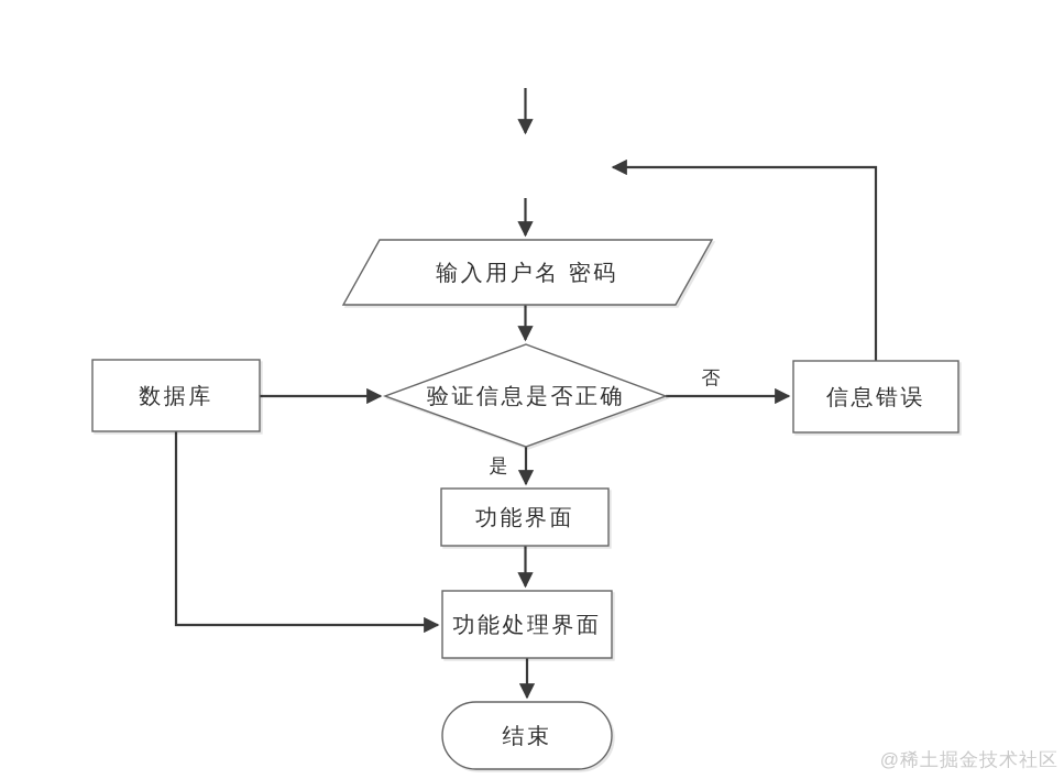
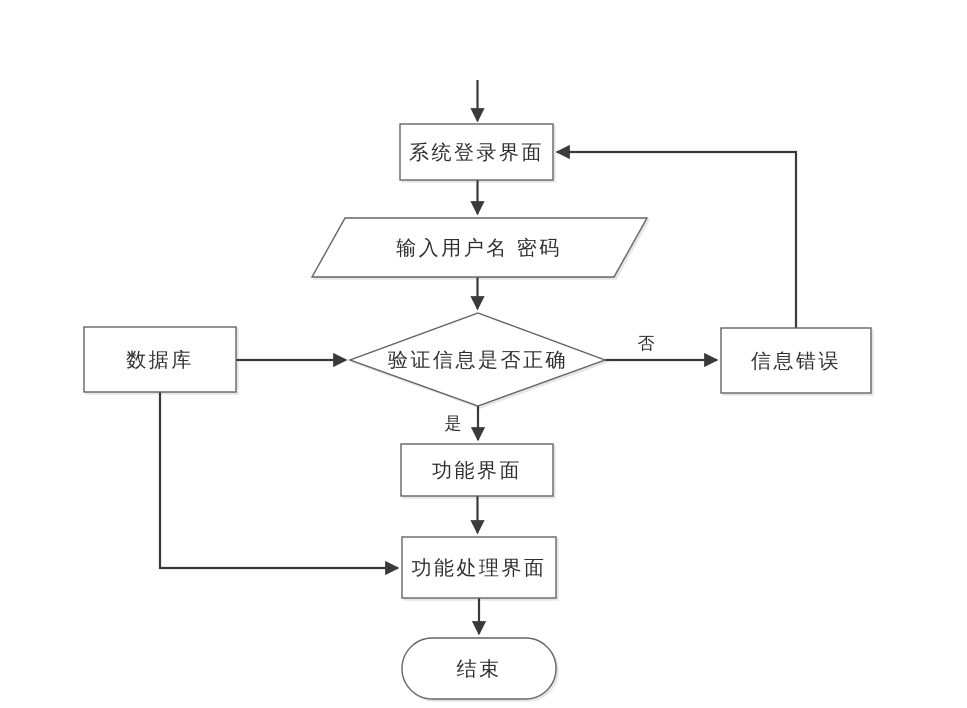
+ 系统登录界面
  输入用户名 密码
  验证信息是否正确
  数据库
  信息错误
  功能界面
  功能处理界面
  结束
  是
  否
- @稀土掘金技术社区
